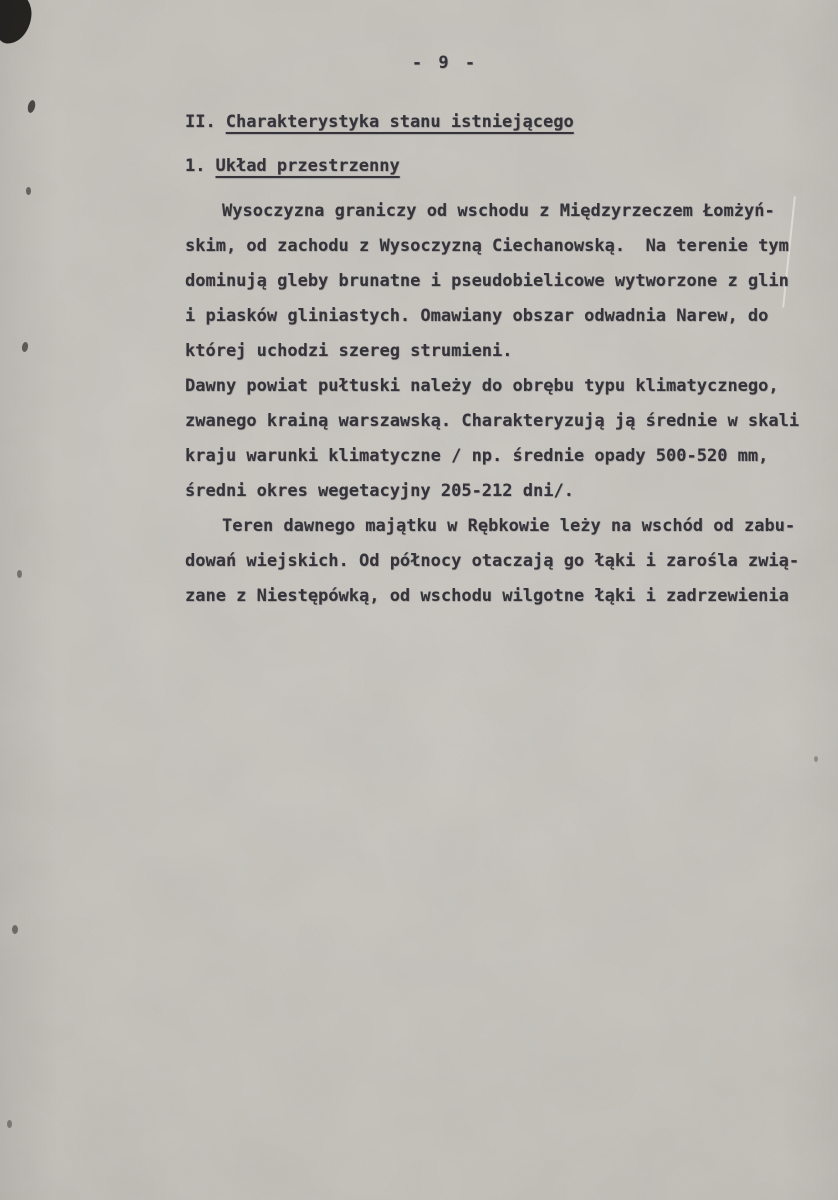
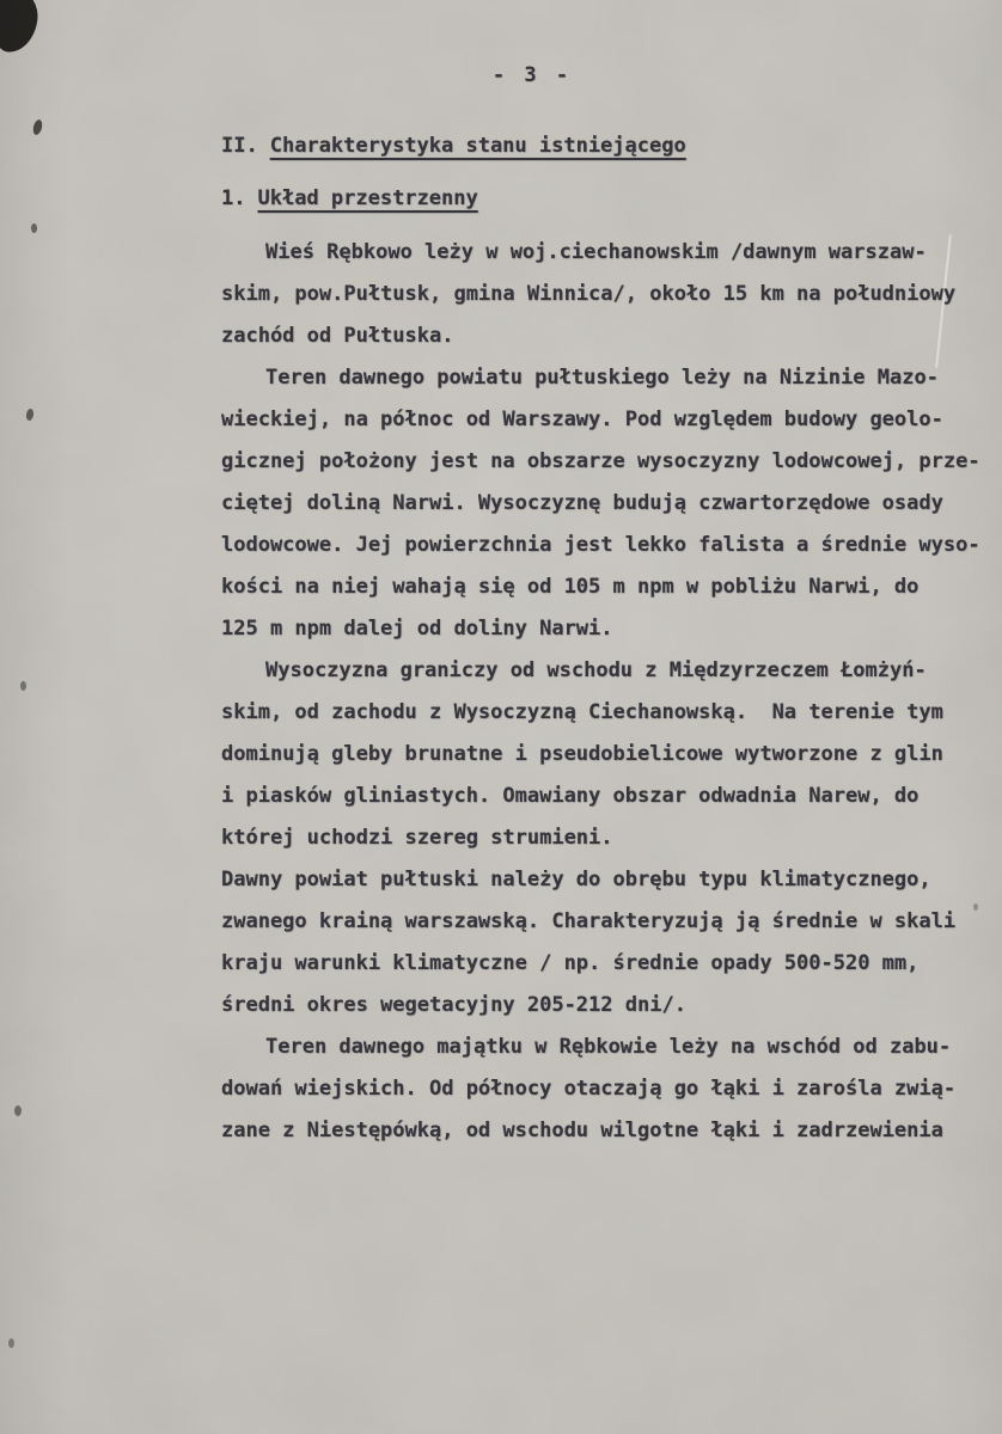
- - 9 -
+ - 3 -
  II. Charakterystyka stanu istniejącego
  1. Układ przestrzenny
+ Wieś Rębkowo leży w woj.ciechanowskim /dawnym warszaw-
+ skim, pow.Pułtusk, gmina Winnica/, około 15 km na południowy
+ zachód od Pułtuska.
+ Teren dawnego powiatu pułtuskiego leży na Nizinie Mazo-
+ wieckiej, na północ od Warszawy. Pod względem budowy geolo-
+ gicznej położony jest na obszarze wysoczyzny lodowcowej, prze-
+ ciętej doliną Narwi. Wysoczyznę budują czwartorzędowe osady
+ lodowcowe. Jej powierzchnia jest lekko falista a średnie wyso-
+ kości na niej wahają się od 105 m npm w pobliżu Narwi, do
+ 125 m npm dalej od doliny Narwi.
  Wysoczyzna graniczy od wschodu z Międzyrzeczem Łomżyń-
  skim, od zachodu z Wysoczyzną Ciechanowską. Na terenie tym
  dominują gleby brunatne i pseudobielicowe wytworzone z glin
  i piasków gliniastych. Omawiany obszar odwadnia Narew, do
  której uchodzi szereg strumieni.
  Dawny powiat pułtuski należy do obrębu typu klimatycznego,
  zwanego krainą warszawską. Charakteryzują ją średnie w skali
  kraju warunki klimatyczne / np. średnie opady 500-520 mm,
  średni okres wegetacyjny 205-212 dni/.
  Teren dawnego majątku w Rębkowie leży na wschód od zabu-
  dowań wiejskich. Od północy otaczają go łąki i zarośla zwią-
  zane z Niestępówką, od wschodu wilgotne łąki i zadrzewienia
